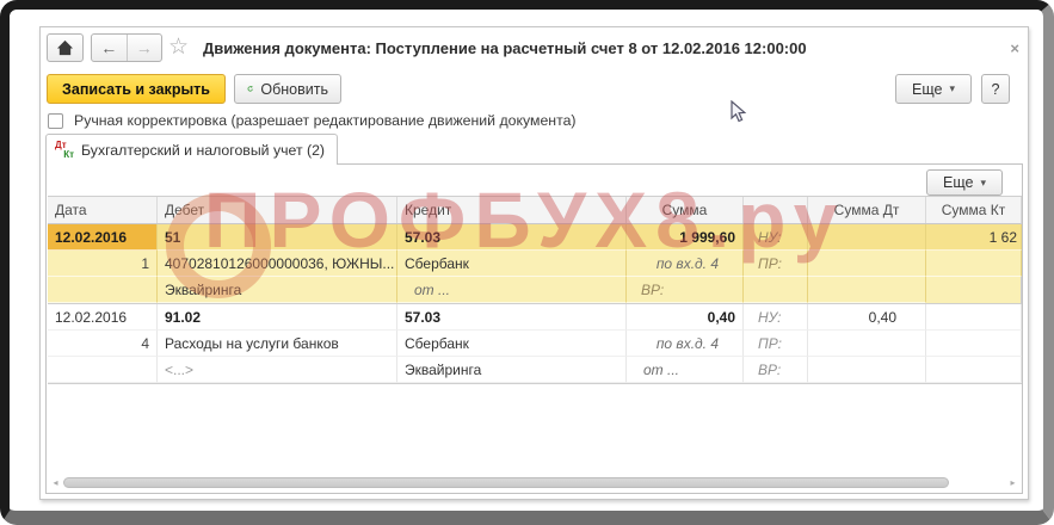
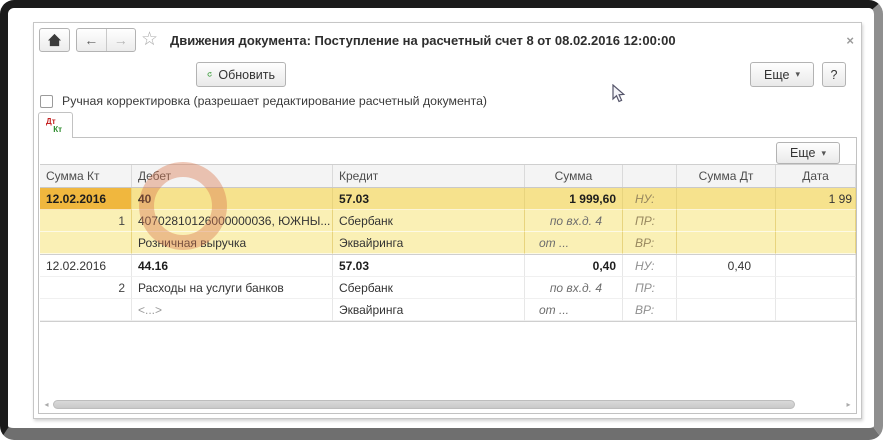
  ←
  →
  ☆
- Движения документа: Поступление на расчетный счет 8 от 12.02.2016 12:00:00
+ Движения документа: Поступление на расчетный счет 8 от 08.02.2016 12:00:00
  ×
- Записать и закрыть
  Обновить
  Еще
  ▾
  ?
- Ручная корректировка (разрешает редактирование движений документа)
+ Ручная корректировка (разрешает редактирование расчетный документа)
  Дт
  Кт
- Бухгалтерский и налоговый учет (2)
  Еще
  ▾
- Дата
+ Сумма Кт
  Дебет
  Кредит
  Сумма
  Сумма Дт
- Сумма Кт
+ Дата
  12.02.2016
- 51
+ 40
  57.03
  1 999,60
  НУ:
- 1 62
+ 1 99
  1
  40702810126000000036, ЮЖНЫ...
  Сбербанк
  по вх.д. 4
  ПР:
+ Розничная выручка
  Эквайринга
  от ...
  ВР:
  12.02.2016
- 91.02
+ 44.16
  57.03
  0,40
  НУ:
  0,40
- 4
+ 2
  Расходы на услуги банков
  Сбербанк
  по вх.д. 4
  ПР:
  <...>
  Эквайринга
  от ...
  ВР:
  ◂
  ▸
- ПРОФБУХ8.ру
